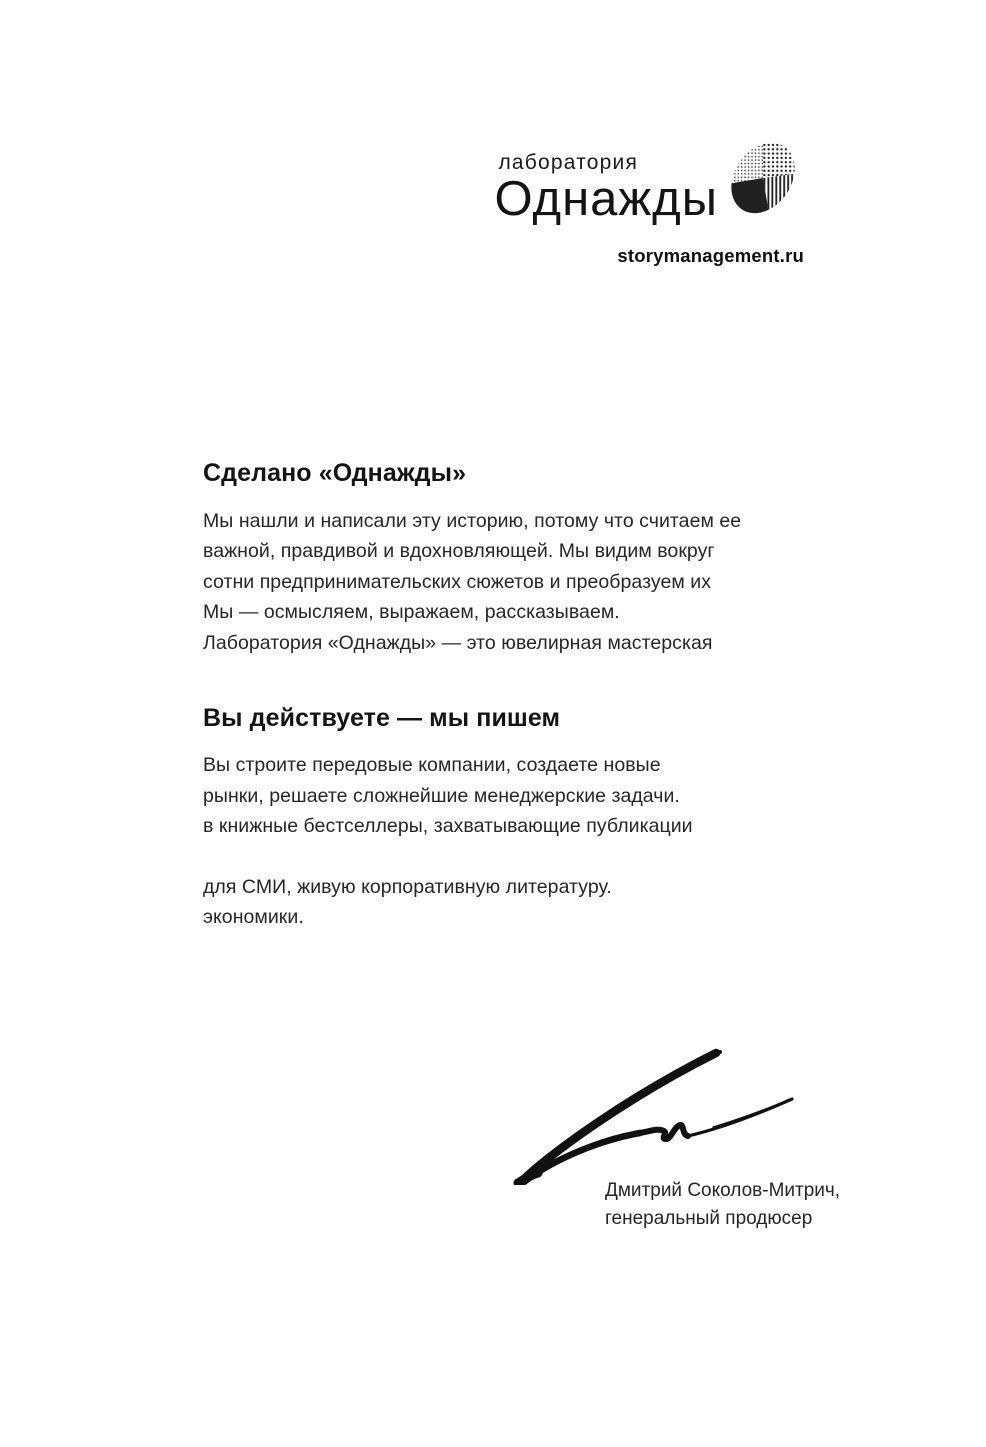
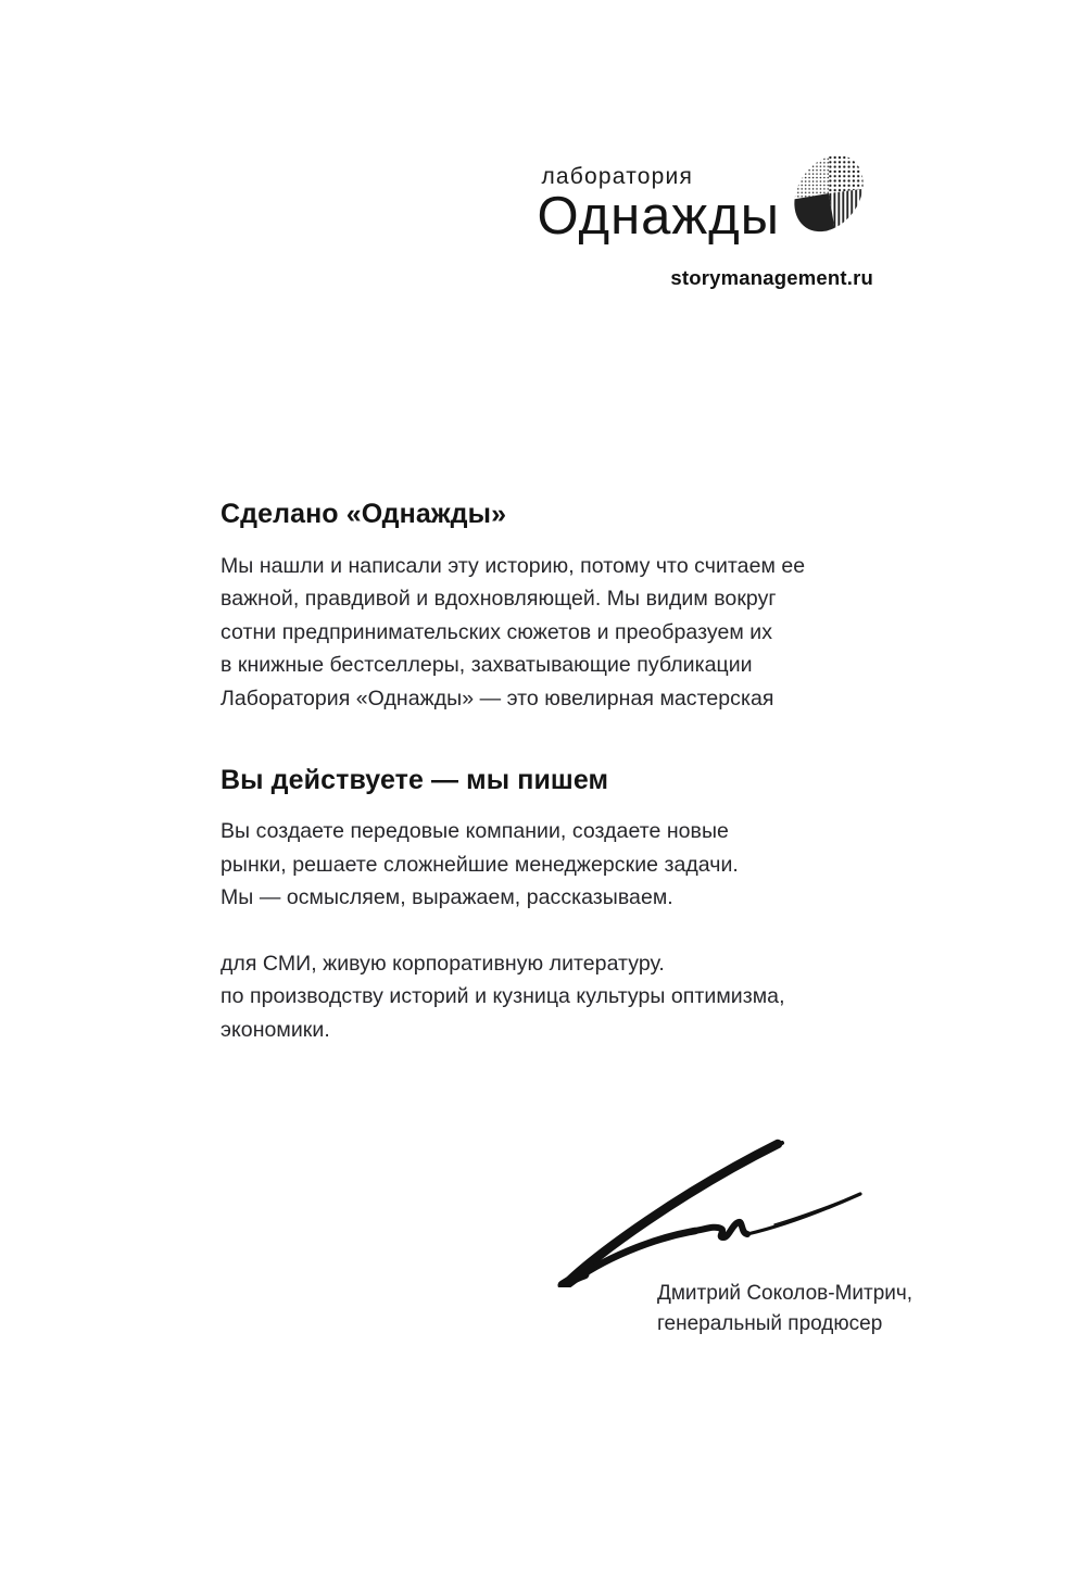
  лаборатория
  Однажды
  storymanagement.ru
  Сделано «Однажды»
  Мы нашли и написали эту историю, потому что считаем ее
  важной, правдивой и вдохновляющей. Мы видим вокруг
  сотни предпринимательских сюжетов и преобразуем их
- Мы — осмысляем, выражаем, рассказываем.
+ в книжные бестселлеры, захватывающие публикации
  Лаборатория «Однажды» — это ювелирная мастерская
  Вы действуете — мы пишем
- Вы строите передовые компании, создаете новые
+ Вы создаете передовые компании, создаете новые
  рынки, решаете сложнейшие менеджерские задачи.
- в книжные бестселлеры, захватывающие публикации
+ Мы — осмысляем, выражаем, рассказываем.
  для СМИ, живую корпоративную литературу.
+ по производству историй и кузница культуры оптимизма,
  экономики.
  Дмитрий Соколов-Митрич,
  генеральный продюсер
